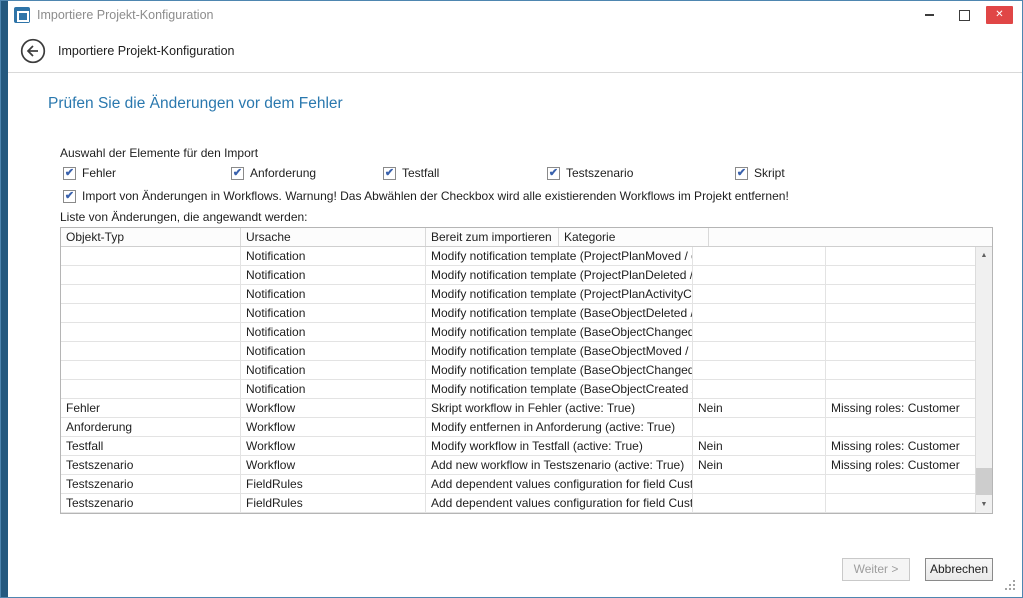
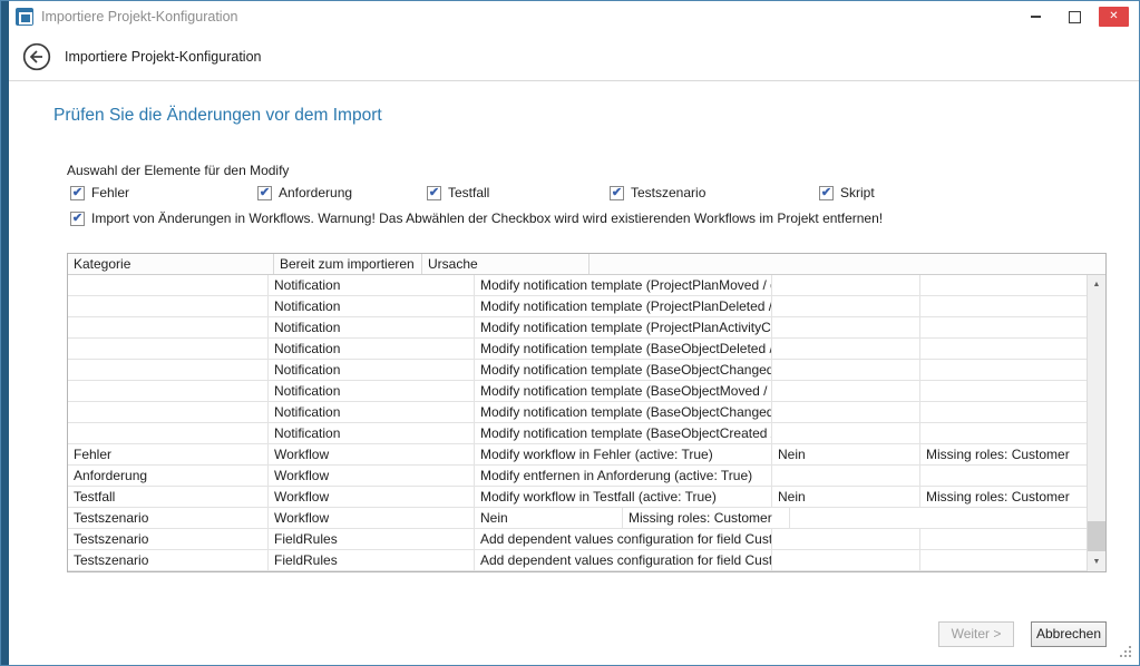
  Importiere Projekt-Konfiguration
  Importiere Projekt-Konfiguration
- Prüfen Sie die Änderungen vor dem Fehler
+ Prüfen Sie die Änderungen vor dem Import
- Auswahl der Elemente für den Import
+ Auswahl der Elemente für den Modify
  ✔
  Fehler
  ✔
  Anforderung
  ✔
  Testfall
  ✔
  Testszenario
  ✔
  Skript
  ✔
- Import von Änderungen in Workflows. Warnung! Das Abwählen der Checkbox wird alle existierenden Workflows im Projekt entfernen!
+ Import von Änderungen in Workflows. Warnung! Das Abwählen der Checkbox wird wird existierenden Workflows im Projekt entfernen!
- Liste von Änderungen, die angewandt werden:
- Objekt-Typ
- Ursache
+ Kategorie
  Bereit zum importieren
- Kategorie
+ Ursache
  Notification
  Modify notification template (ProjectPlanMoved /
  Notification
  Modify notification template (ProjectPlanDeleted /
  Notification
  Modify notification template (ProjectPlanActivityC
  Notification
  Modify notification template (BaseObjectDeleted /
  Notification
  Modify notification template (BaseObjectChanged
  Notification
  Modify notification template (BaseObjectMoved /
  Notification
  Modify notification template (BaseObjectChanged
  Notification
  Modify notification template (BaseObjectCreated
  Fehler
  Workflow
- Skript workflow in Fehler (active: True)
+ Modify workflow in Fehler (active: True)
  Nein
  Missing roles: Customer
  Anforderung
  Workflow
  Modify entfernen in Anforderung (active: True)
  Testfall
  Workflow
  Modify workflow in Testfall (active: True)
  Nein
  Missing roles: Customer
  Testszenario
  Workflow
- Add new workflow in Testszenario (active: True)
  Nein
  Missing roles: Customer
  Testszenario
  FieldRules
  Add dependent values configuration for field Cust
  Testszenario
  FieldRules
  Add dependent values configuration for field Cust
  Weiter >
  Abbrechen
